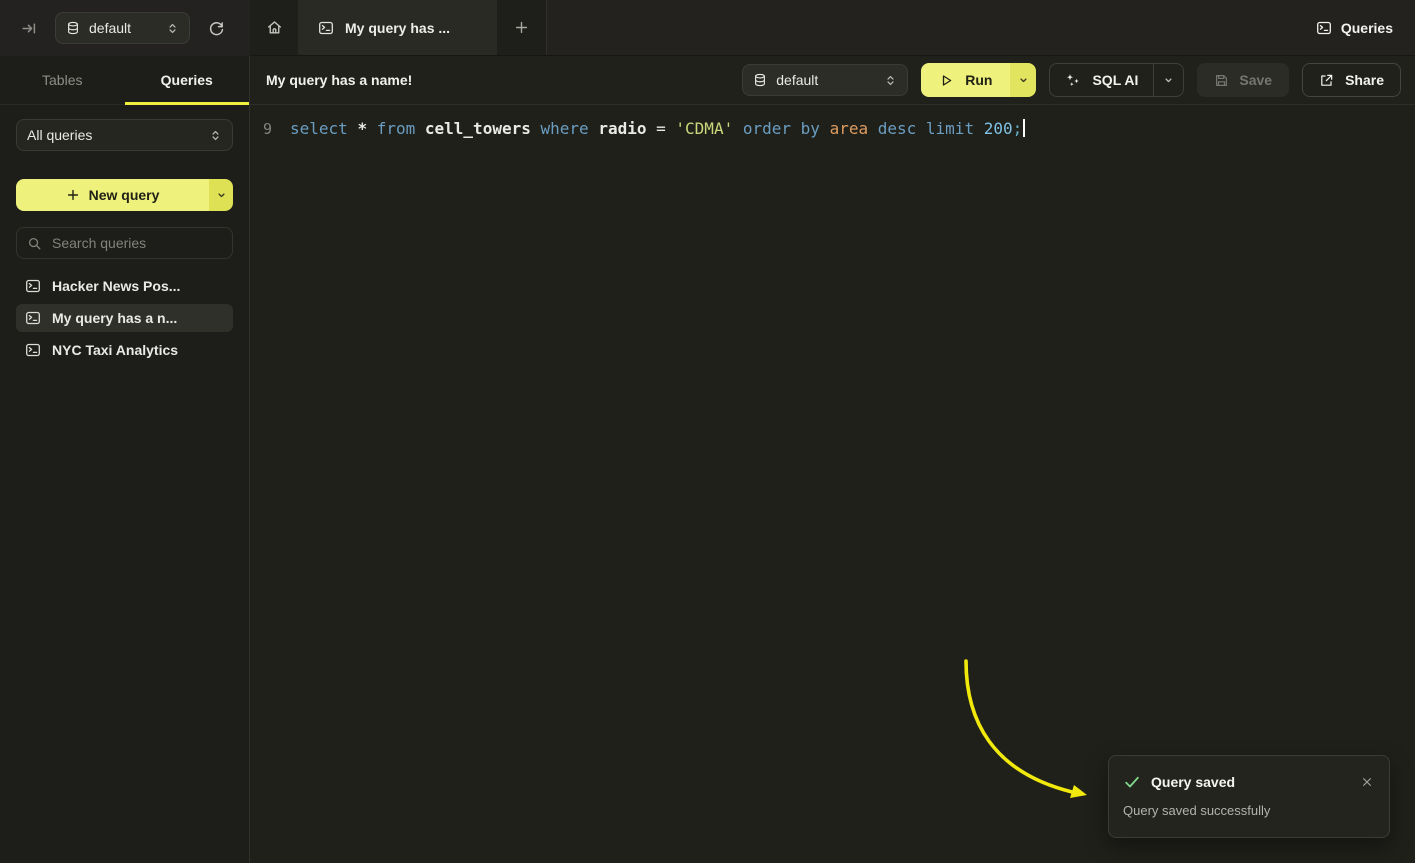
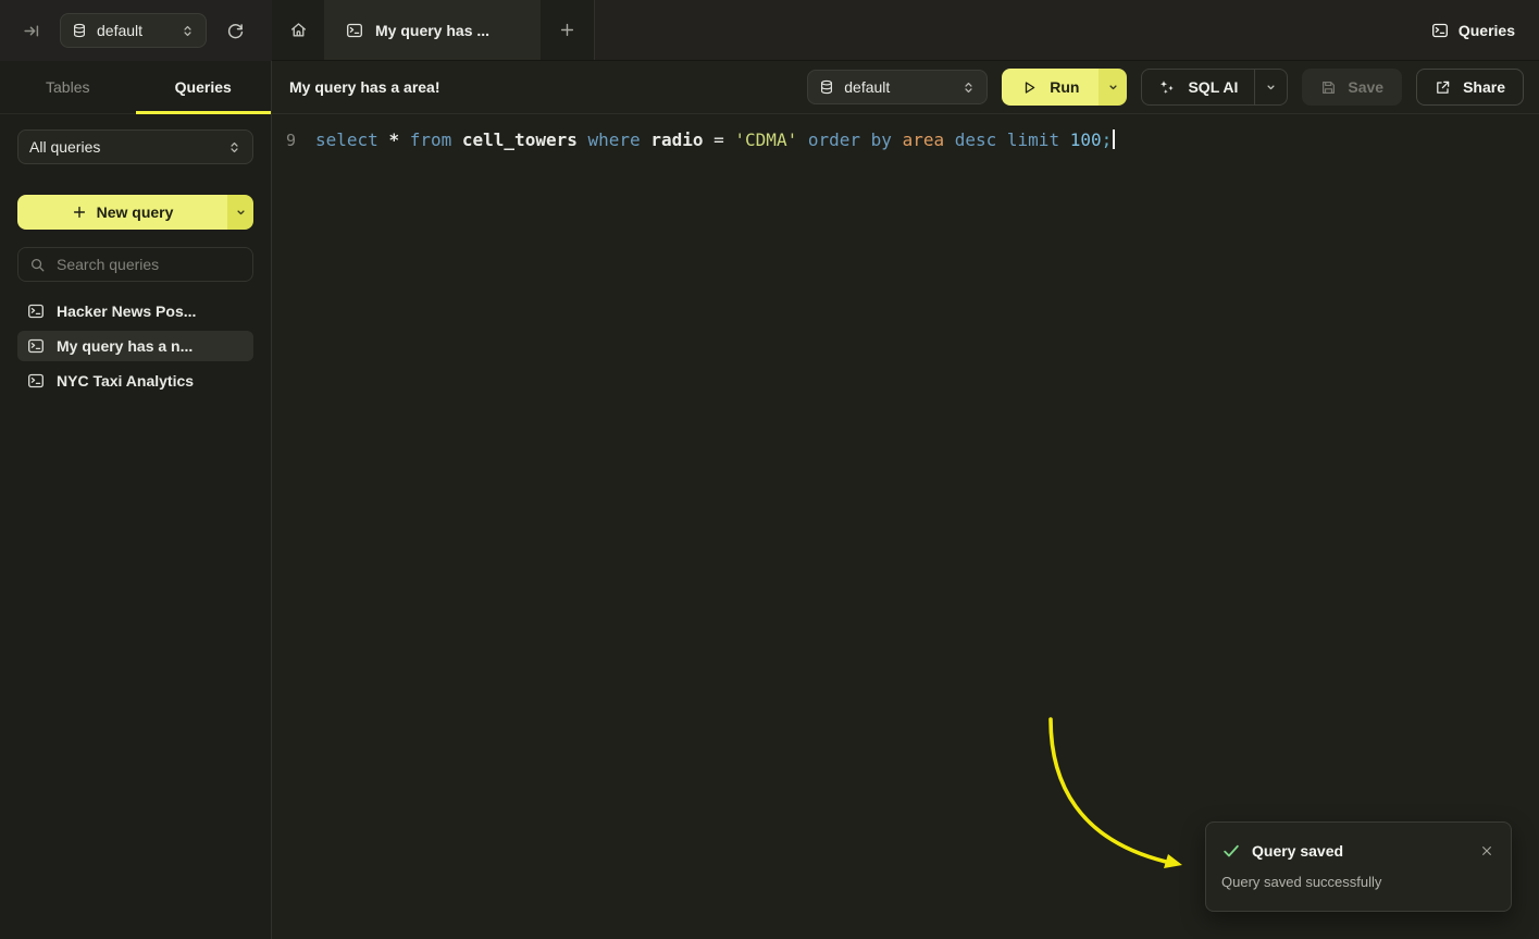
  default
  My query has ...
  Queries
  Tables
  Queries
  All queries
  New query
  Search queries
  Hacker News Pos...
  My query has a n...
  NYC Taxi Analytics
- My query has a name!
+ My query has a area!
  default
  Run
  SQL AI
  Save
  Share
  9
- select * from cell_towers where radio = 'CDMA' order by area desc limit 200;
+ select * from cell_towers where radio = 'CDMA' order by area desc limit 100;
  Query saved
  Query saved successfully
